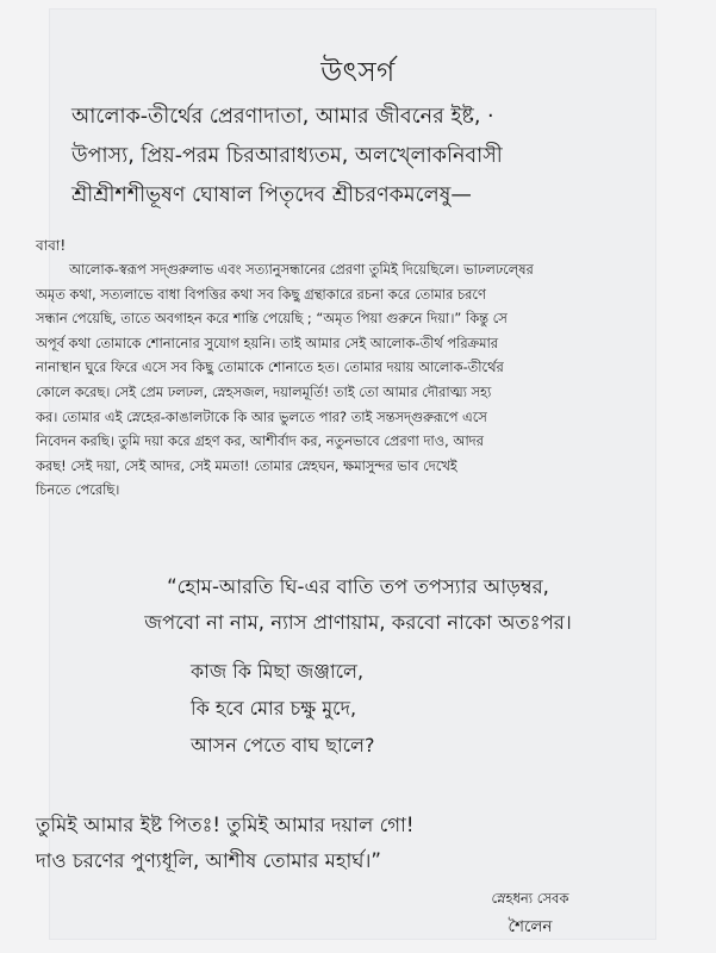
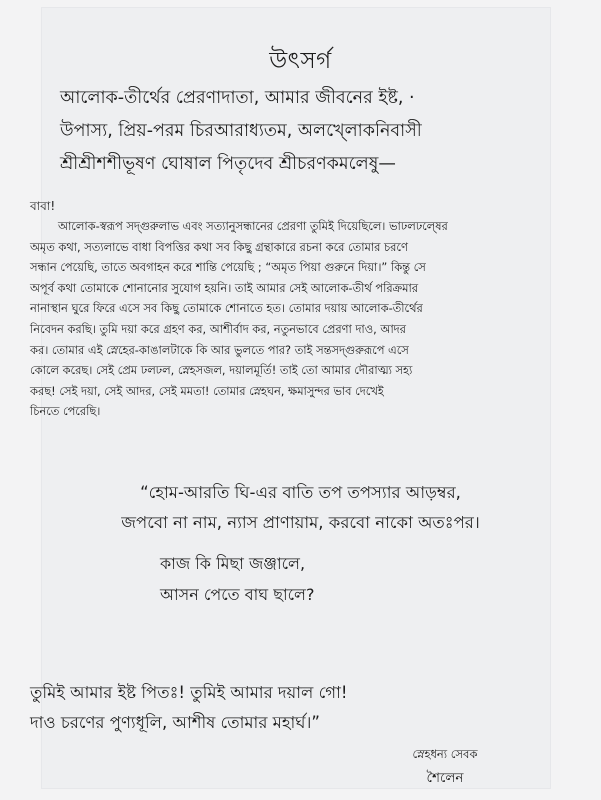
  উৎসর্গ
  আলোক-তীর্থের প্রেরণাদাতা, আমার জীবনের ইষ্ট, ·
  উপাস্য, প্রিয়-পরম চিরআরাধ্যতম, অলখ্লোকনিবাসী
  শ্রীশ্রীশশীভূষণ ঘোষাল পিতৃদেব শ্রীচরণকমলেষু—
  বাবা!
  আলোক-স্বরূপ সদ্গুরুলাভ এবং সত্যানুসন্ধানের প্রেরণা তুমিই দিয়েছিলে। ভাঢলঢল্ষের
  অমৃত কথা, সত্যলাভে বাধা বিপত্তির কথা সব কিছু গ্রন্থাকারে রচনা করে তোমার চরণে
  সন্ধান পেয়েছি, তাতে অবগাহন করে শান্তি পেয়েছি ; “অমৃত পিয়া গুরুনে দিয়া।” কিন্তু সে
  অপূর্ব কথা তোমাকে শোনানোর সুযোগ হয়নি। তাই আমার সেই আলোক-তীর্থ পরিক্রমার
  নানাস্থান ঘুরে ফিরে এসে সব কিছু তোমাকে শোনাতে হত। তোমার দয়ায় আলোক-তীর্থের
- কোলে করেছ। সেই প্রেম ঢলঢল, স্নেহসজল, দয়ালমূর্তি! তাই তো আমার দৌরাত্ম্য সহ্য
+ নিবেদন করছি। তুমি দয়া করে গ্রহণ কর, আশীর্বাদ কর, নতুনভাবে প্রেরণা দাও, আদর
  কর। তোমার এই স্নেহের-কাঙালটাকে কি আর ভুলতে পার? তাই সন্তসদ্গুরুরূপে এসে
- নিবেদন করছি। তুমি দয়া করে গ্রহণ কর, আশীর্বাদ কর, নতুনভাবে প্রেরণা দাও, আদর
+ কোলে করেছ। সেই প্রেম ঢলঢল, স্নেহসজল, দয়ালমূর্তি! তাই তো আমার দৌরাত্ম্য সহ্য
  করছ! সেই দয়া, সেই আদর, সেই মমতা! তোমার স্নেহঘন, ক্ষমাসুন্দর ভাব দেখেই
  চিনতে পেরেছি।
  “হোম-আরতি ঘি-এর বাতি তপ তপস্যার আড়ম্বর,
  জপবো না নাম, ন্যাস প্রাণায়াম, করবো নাকো অতঃপর।
  কাজ কি মিছা জঞ্জালে,
- কি হবে মোর চক্ষু মুদে,
  আসন পেতে বাঘ ছালে?
  তুমিই আমার ইষ্ট পিতঃ! তুমিই আমার দয়াল গো!
  দাও চরণের পুণ্যধূলি, আশীষ তোমার মহার্ঘ।”
  স্নেহধন্য সেবক
  শৈলেন
